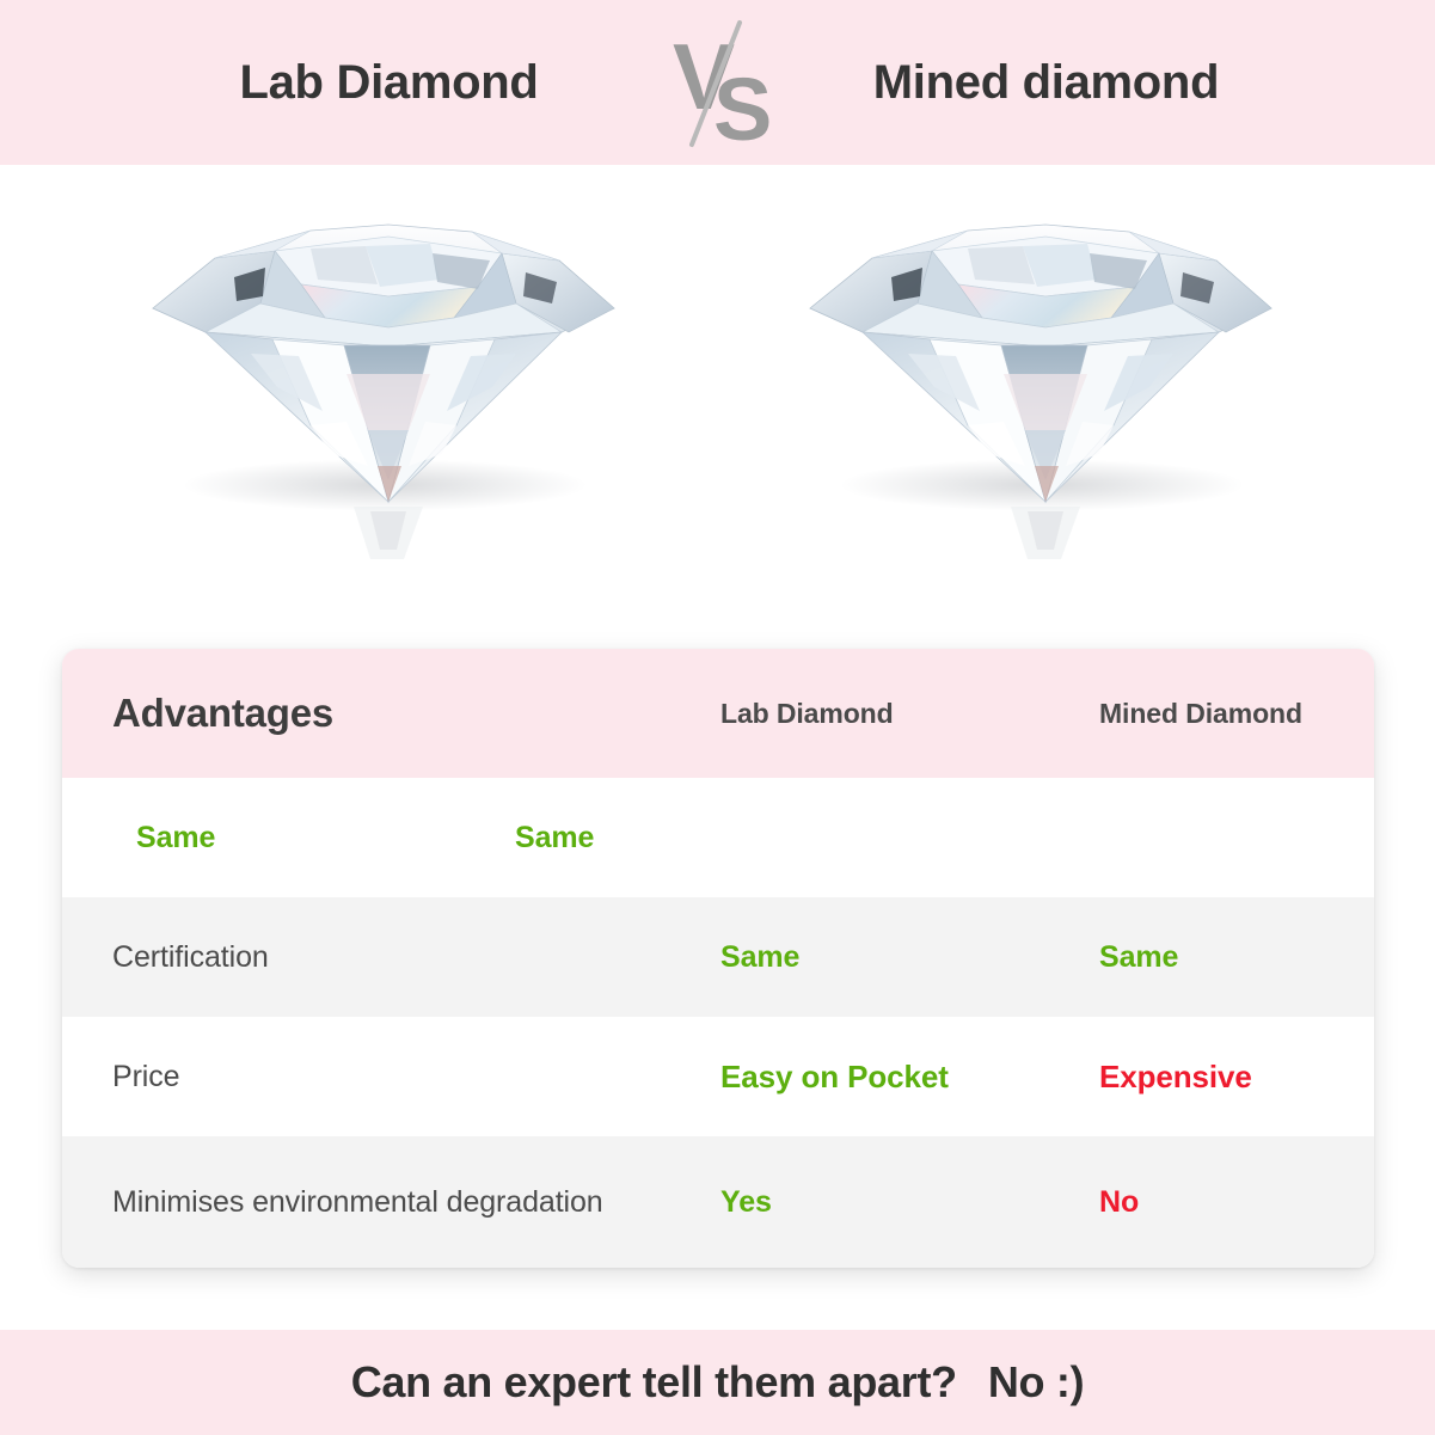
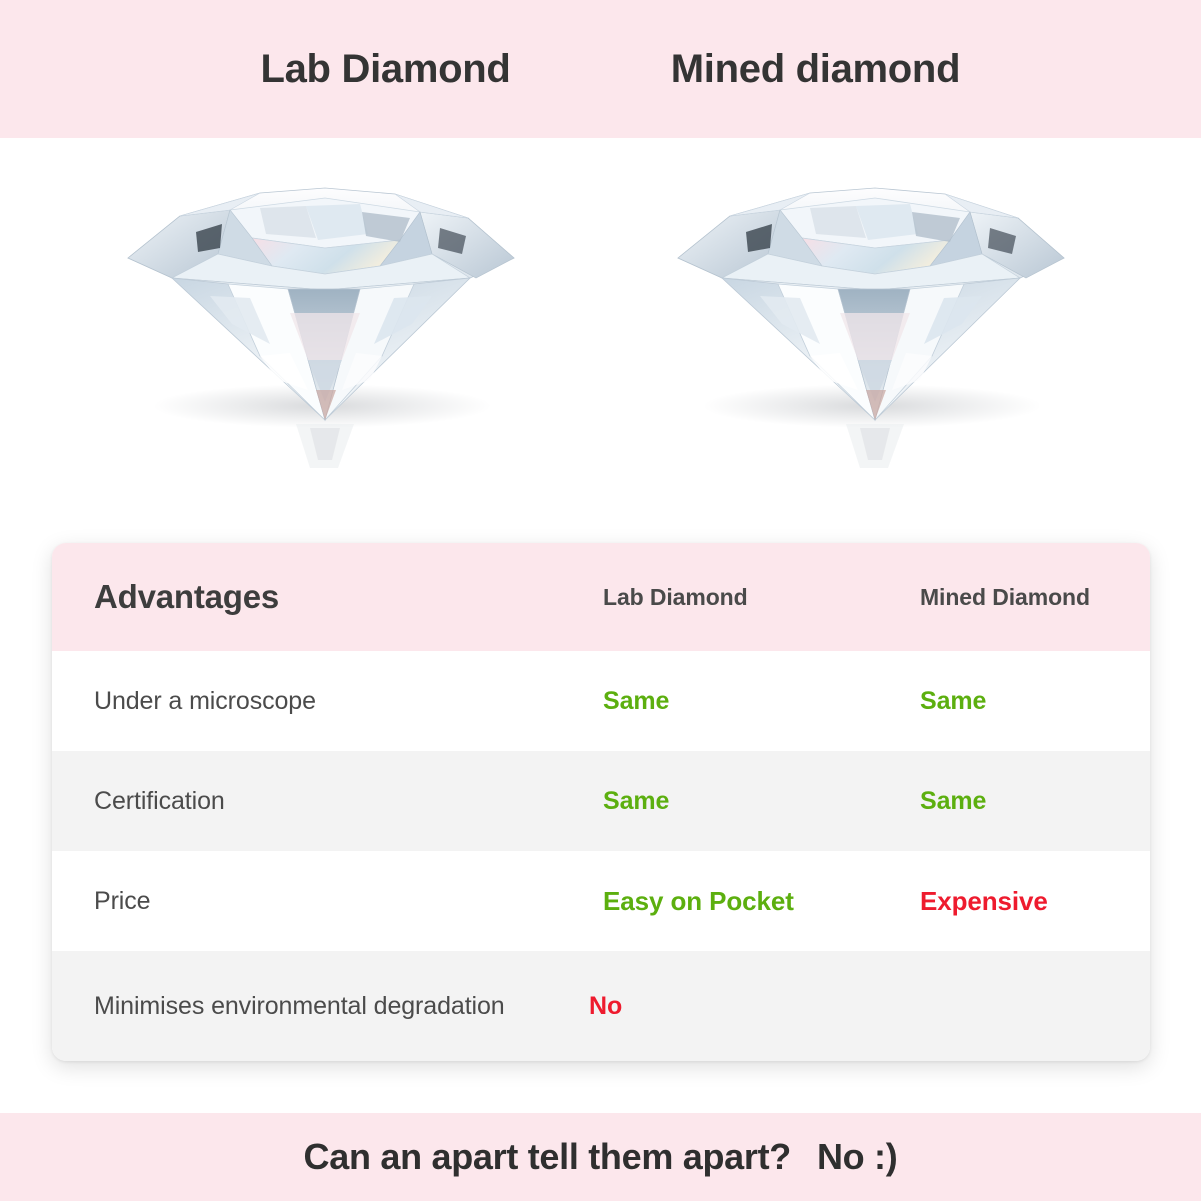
  Lab Diamond
- V
- S
  Mined diamond
  Advantages
  Lab Diamond
  Mined Diamond
+ Under a microscope
  Same
  Same
  Certification
  Same
  Same
  Price
  Easy on Pocket
  Expensive
  Minimises environmental degradation
- Yes
  No
- Can an expert tell them apart? No :)
+ Can an apart tell them apart? No :)
